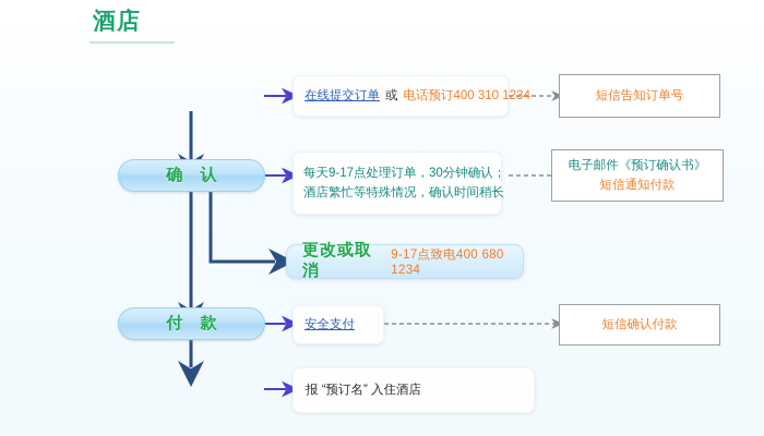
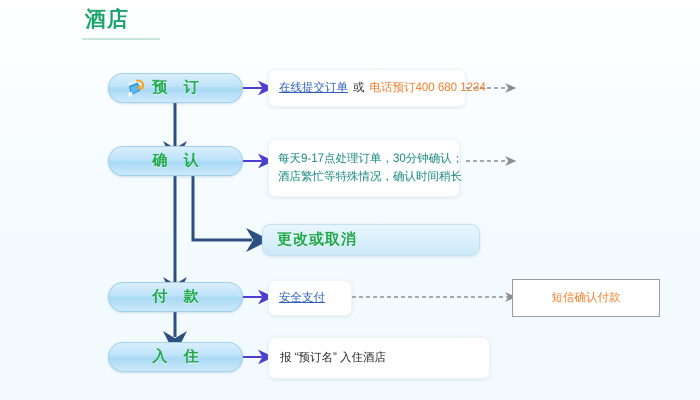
  酒店
+ 预 订
  确 认
  付 款
+ 入 住
- 在线提交订单 或 电话预订400 310 1234
+ 在线提交订单 或 电话预订400 680 1234
  每天9-17点处理订单，30分钟确认；
  酒店繁忙等特殊情况，确认时间稍长
  安全支付
  报 “预订名” 入住酒店
  更改或取消
- 9-17点致电400 680 1234
- 短信告知订单号
- 电子邮件《预订确认书》
- 短信通知付款
  短信确认付款
